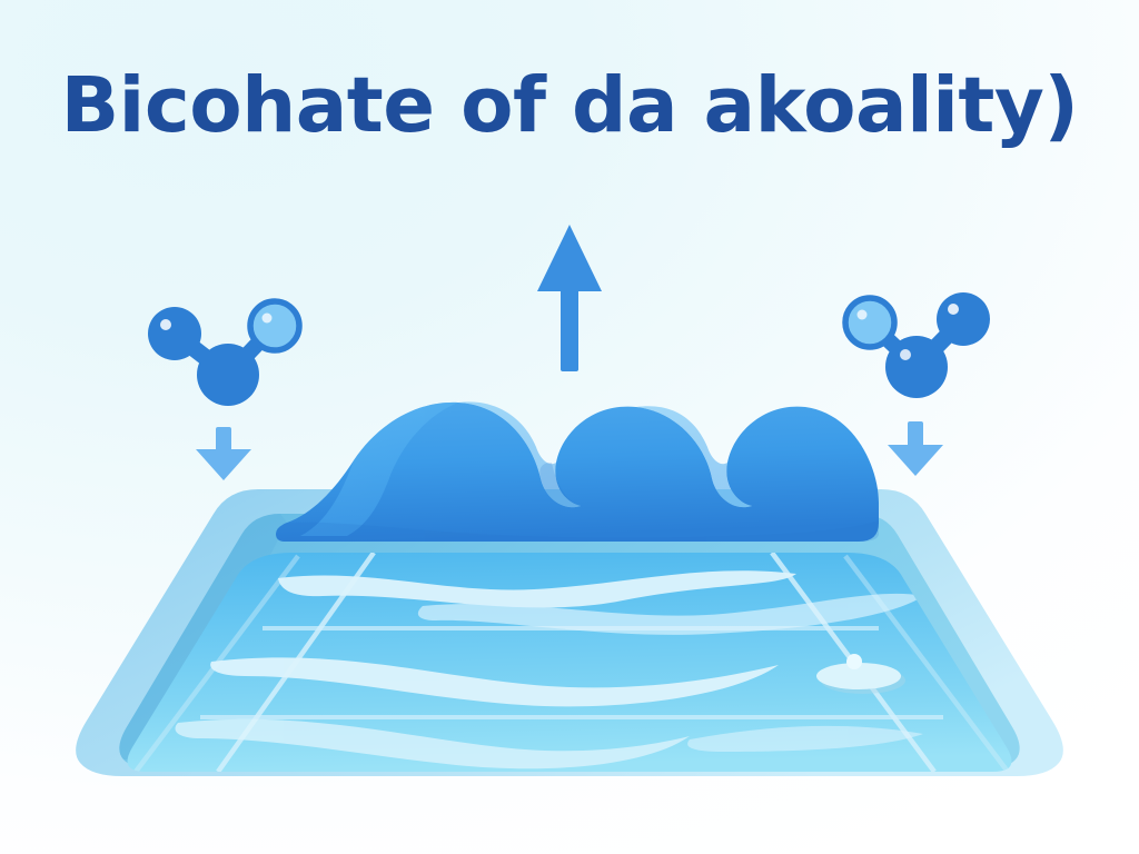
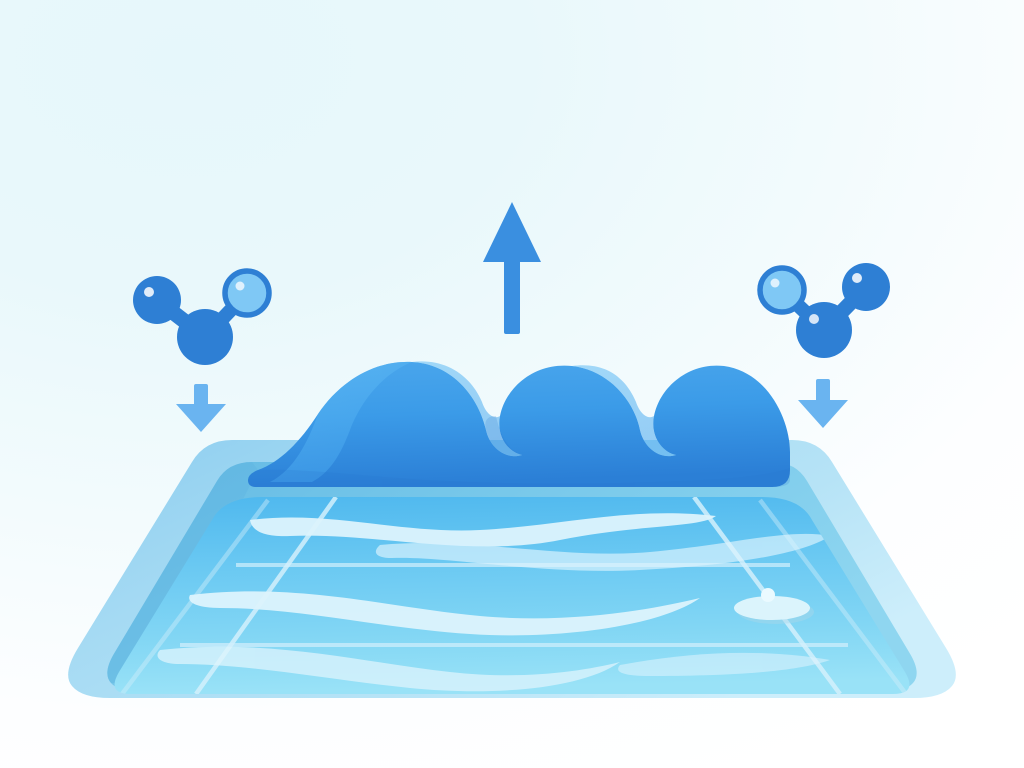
- Bicohate of da akoality)
